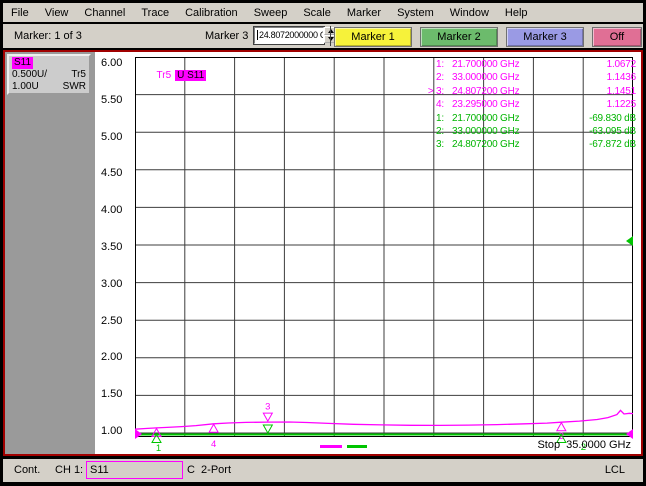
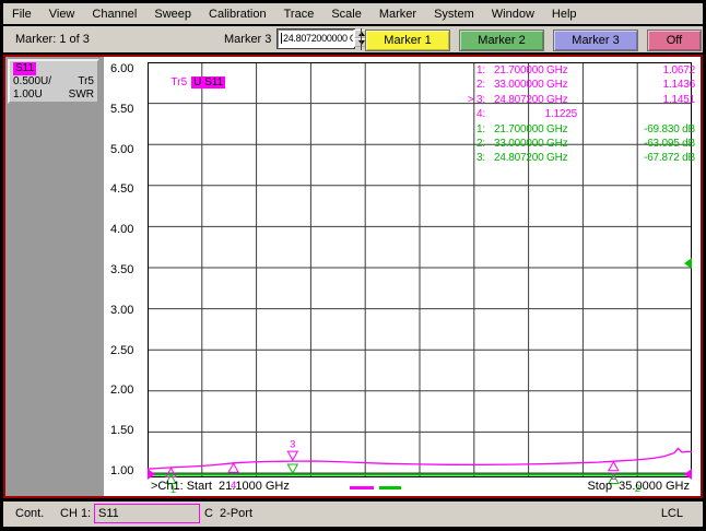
  File
  View
  Channel
- Trace
+ Sweep
  Calibration
- Sweep
+ Trace
  Scale
  Marker
  System
  Window
  Help
  Marker: 1 of 3
  Marker 3
  24.8072000000
  Marker 1
  Marker 2
  Marker 3
  Off
  S11
  0.500U/
  Tr5
  1.00U
  SWR
  6.00
  5.50
  5.00
  4.50
  4.00
  3.50
  3.00
  2.50
  2.00
  1.50
  1.00
  2
  3
  4
  1
  2
  Tr5 U S11
  1:
  21.700000 GHz
  1.0672
  2:
  33.000000 GHz
  1.1436
  > 3:
  24.807200 GHz
  1.1451
  4:
- 23.295000 GHz
  1.1225
  1:
  21.700000 GHz
  -69.830 dB
  2:
  33.000000 GHz
  -63.095 dB
  3:
  24.807200 GHz
  -67.872 dB
+ >Ch1: Start 21.1000 GHz
  Stop 35.0000 GHz
  Cont.
  CH 1:
  S11
  C 2-Port
  LCL
